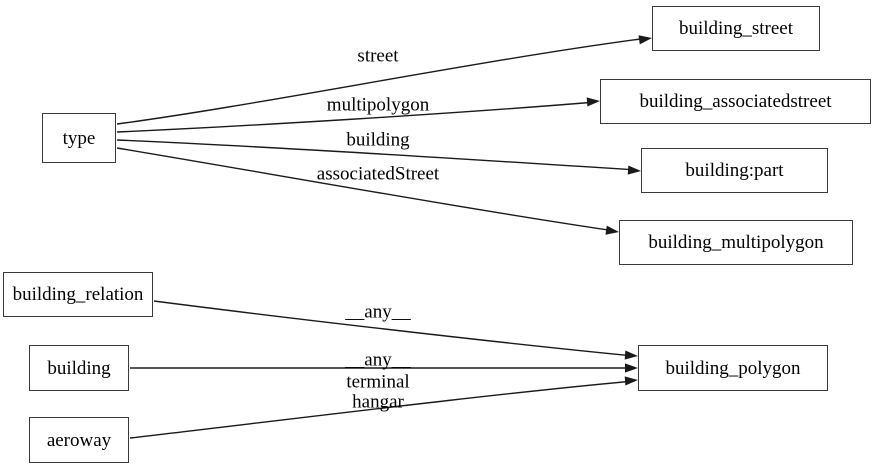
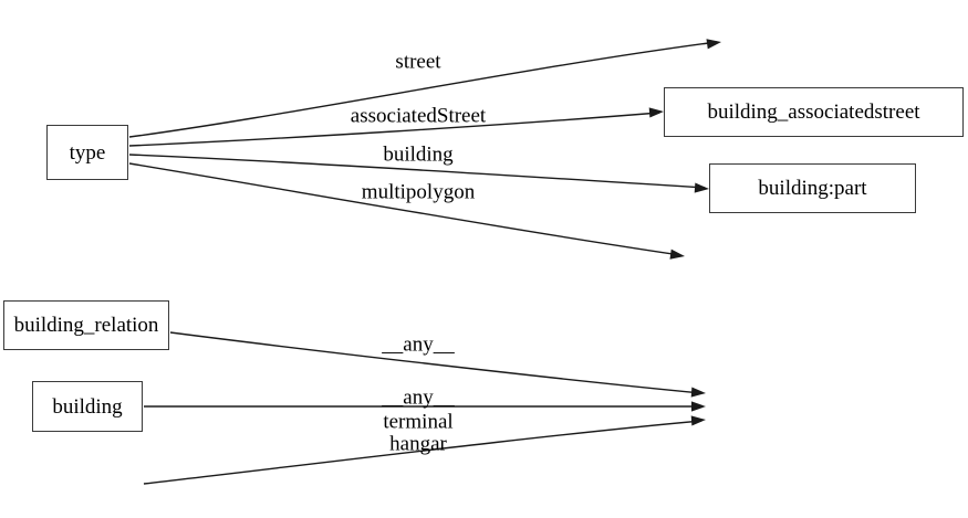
  type
- building_street
  building_associatedstreet
  building:part
- building_multipolygon
  building_relation
  building
- aeroway
- building_polygon
  street
- multipolygon
+ associatedStreet
  building
- associatedStreet
+ multipolygon
  __any__
  __any__
  terminal
  hangar
